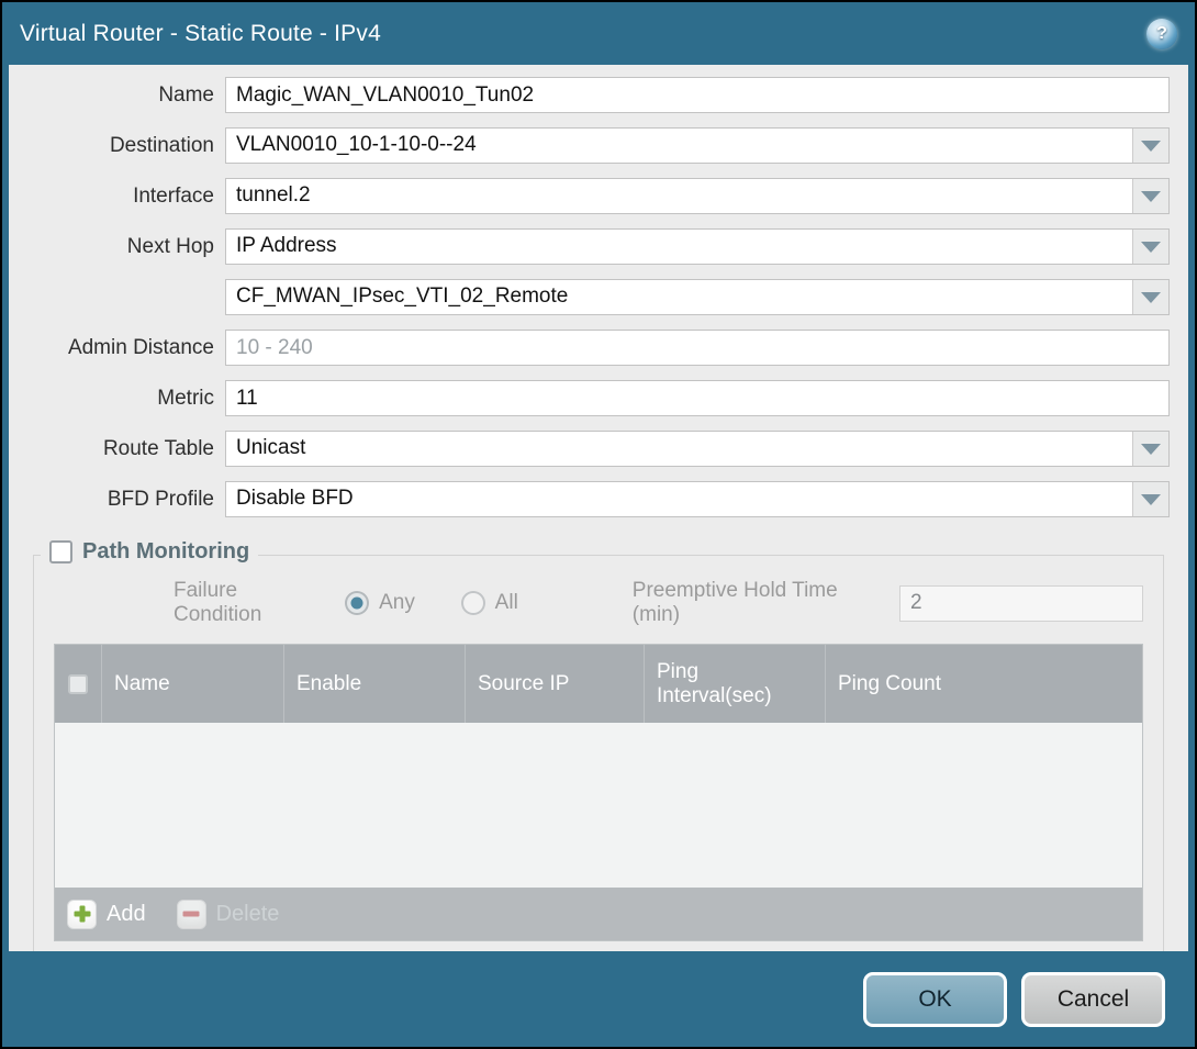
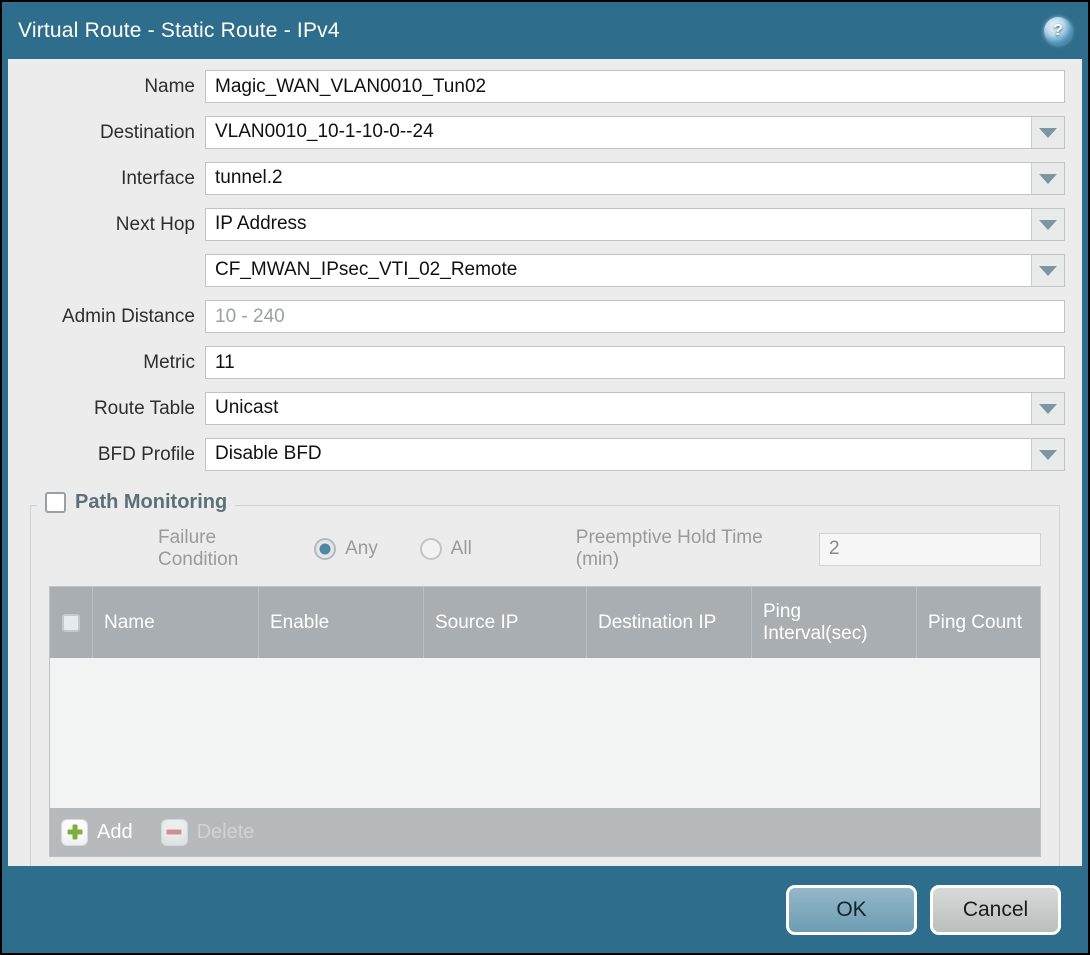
- Virtual Router - Static Route - IPv4
+ Virtual Route - Static Route - IPv4
  ?
  Name
  Magic_WAN_VLAN0010_Tun02
  Destination
  VLAN0010_10-1-10-0--24
  Interface
  tunnel.2
  Next Hop
  IP Address
  CF_MWAN_IPsec_VTI_02_Remote
  Admin Distance
  10 - 240
  Metric
  11
  Route Table
  Unicast
  BFD Profile
  Disable BFD
  Path Monitoring
  Failure Condition
  Any
  All
  Preemptive Hold Time (min)
  2
  Name
  Enable
  Source IP
+ Destination IP
  Ping Interval(sec)
  Ping Count
  Add
  Delete
  OK
  Cancel
